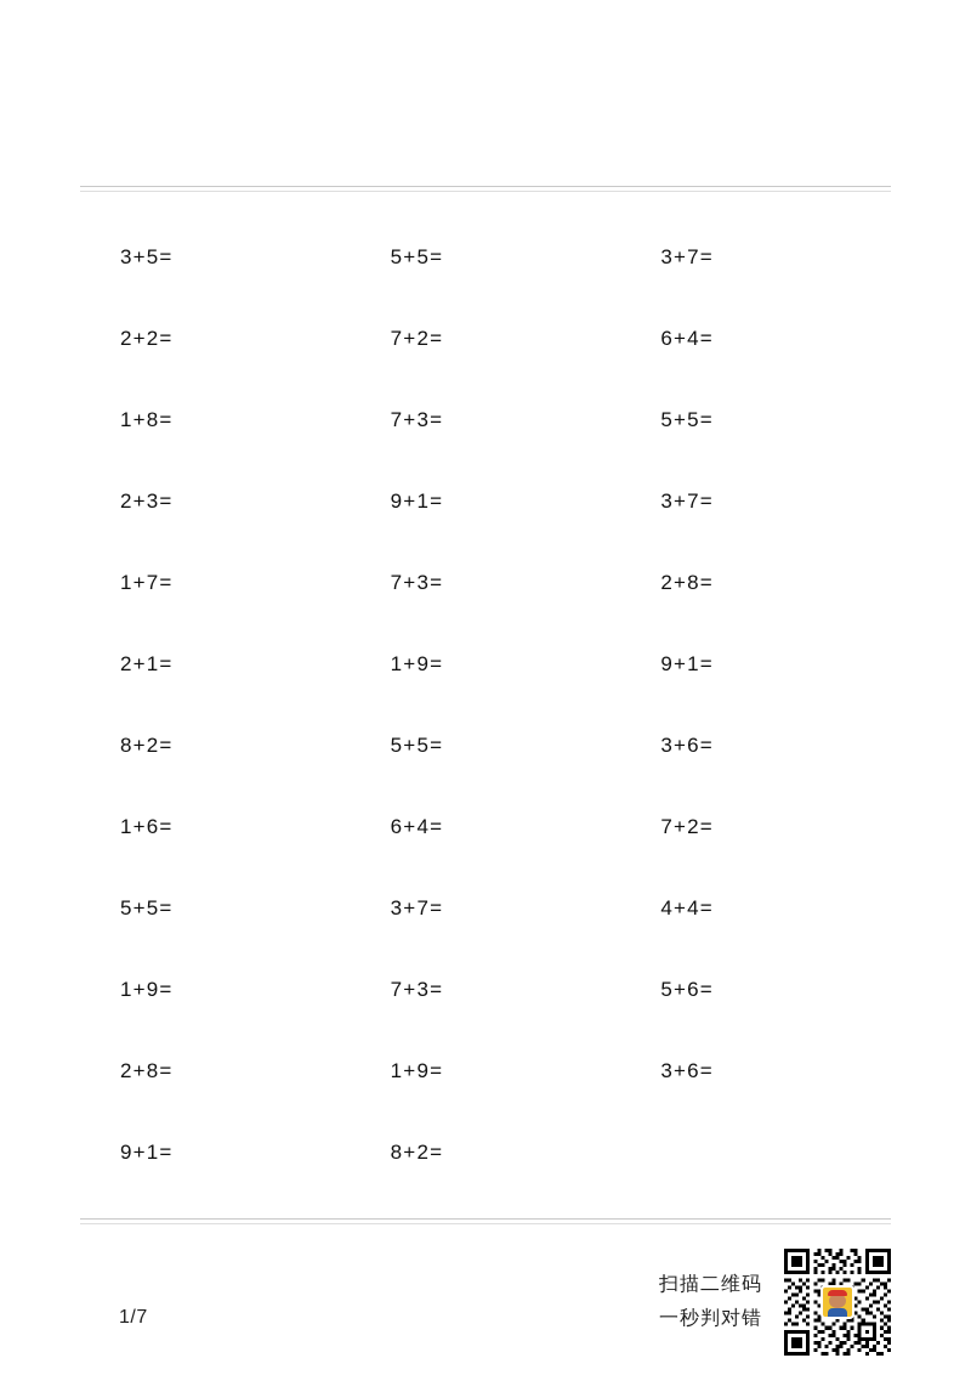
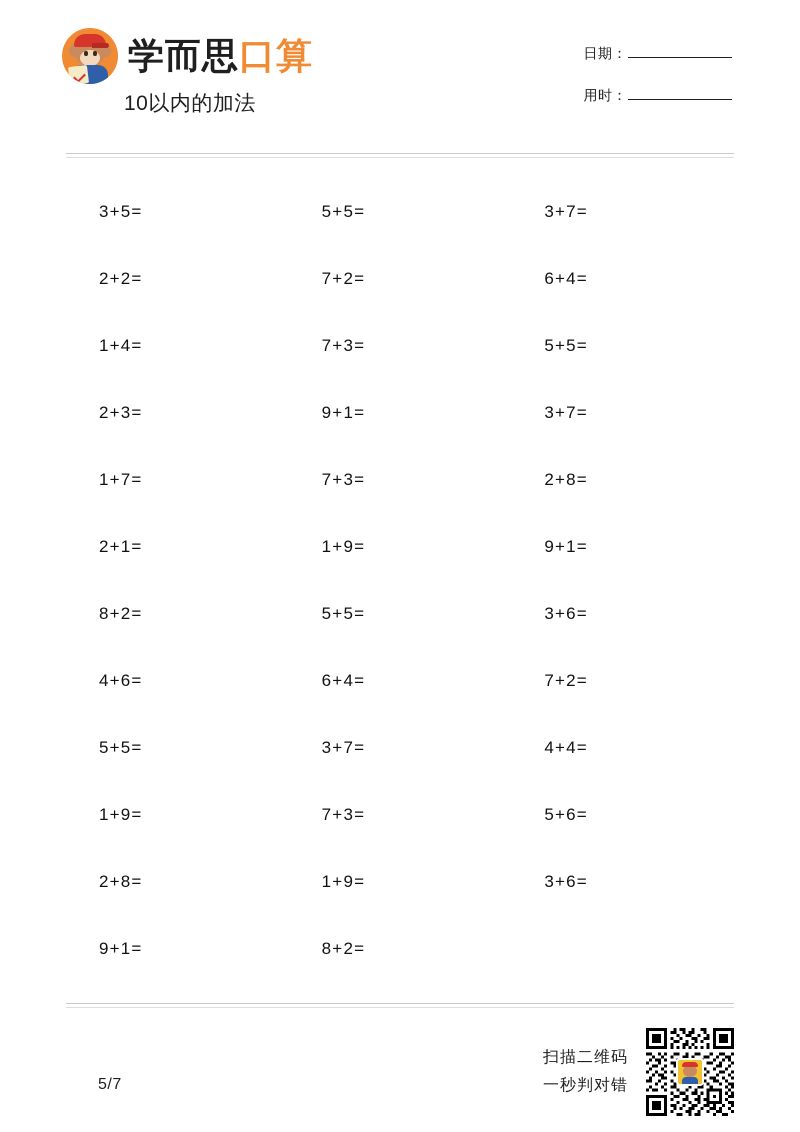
+ 学而思口算
+ 10以内的加法
+ 日期：
+ 用时：
  3+5=
  5+5=
  3+7=
  2+2=
  7+2=
  6+4=
- 1+8=
+ 1+4=
  7+3=
  5+5=
  2+3=
  9+1=
  3+7=
  1+7=
  7+3=
  2+8=
  2+1=
  1+9=
  9+1=
  8+2=
  5+5=
  3+6=
- 1+6=
+ 4+6=
  6+4=
  7+2=
  5+5=
  3+7=
  4+4=
  1+9=
  7+3=
  5+6=
  2+8=
  1+9=
  3+6=
  9+1=
  8+2=
- 1/7
+ 5/7
  扫描二维码
  一秒判对错
